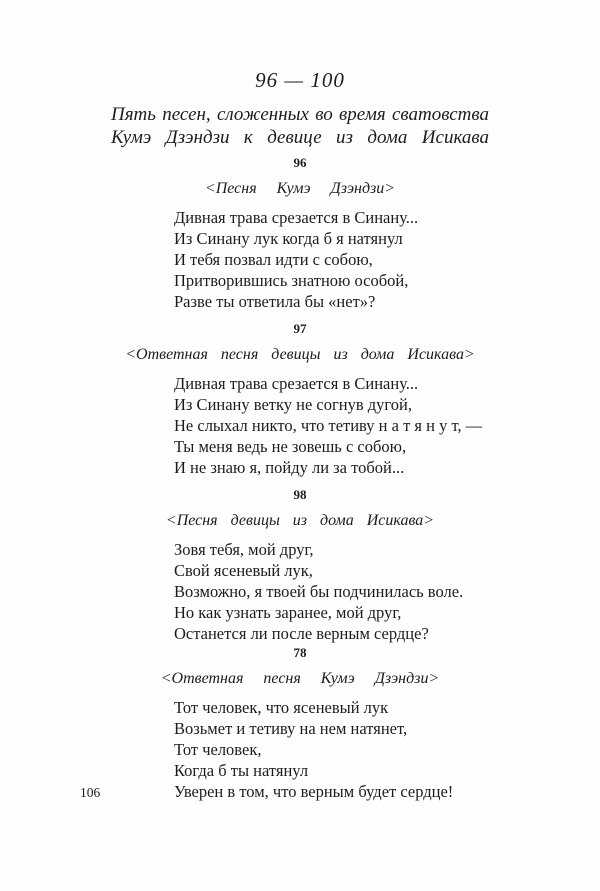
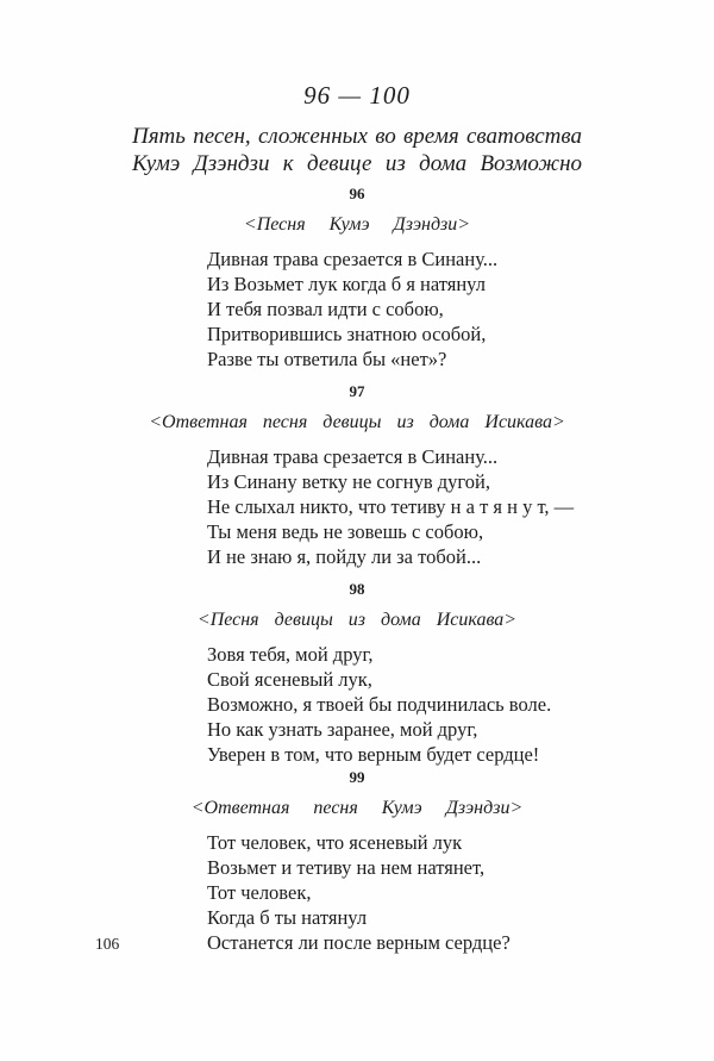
  96 — 100
  Пять песен, сложенных во время сватовства
- Кумэ Дзэндзи к девице из дома Исикава
+ Кумэ Дзэндзи к девице из дома Возможно
  96
  <Песня Кумэ Дзэндзи>
  Дивная трава срезается в Синану...
- Из Синану лук когда б я натянул
+ Из Возьмет лук когда б я натянул
  И тебя позвал идти с собою,
  Притворившись знатною особой,
  Разве ты ответила бы «нет»?
  97
  <Ответная песня девицы из дома Исикава>
  Дивная трава срезается в Синану...
  Из Синану ветку не согнув дугой,
  Не слыхал никто, что тетиву н а т я н у т, —
  Ты меня ведь не зовешь с собою,
  И не знаю я, пойду ли за тобой...
  98
  <Песня девицы из дома Исикава>
  Зовя тебя, мой друг,
  Свой ясеневый лук,
  Возможно, я твоей бы подчинилась воле.
  Но как узнать заранее, мой друг,
- Останется ли после верным сердце?
+ Уверен в том, что верным будет сердце!
- 78
+ 99
  <Ответная песня Кумэ Дзэндзи>
  Тот человек, что ясеневый лук
  Возьмет и тетиву на нем натянет,
  Тот человек,
  Когда б ты натянул
- Уверен в том, что верным будет сердце!
+ Останется ли после верным сердце?
  106
